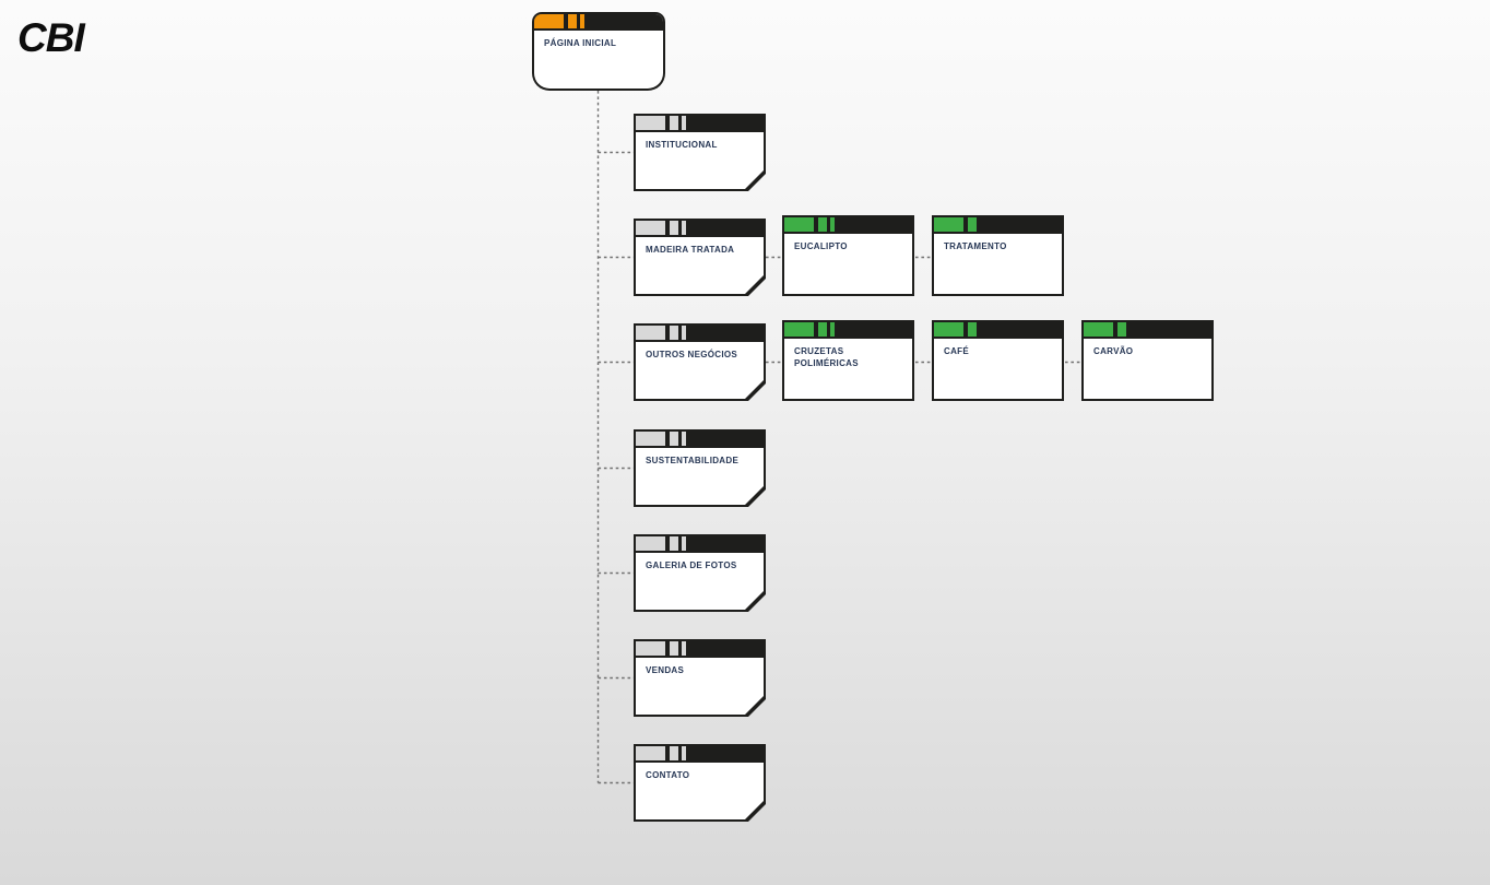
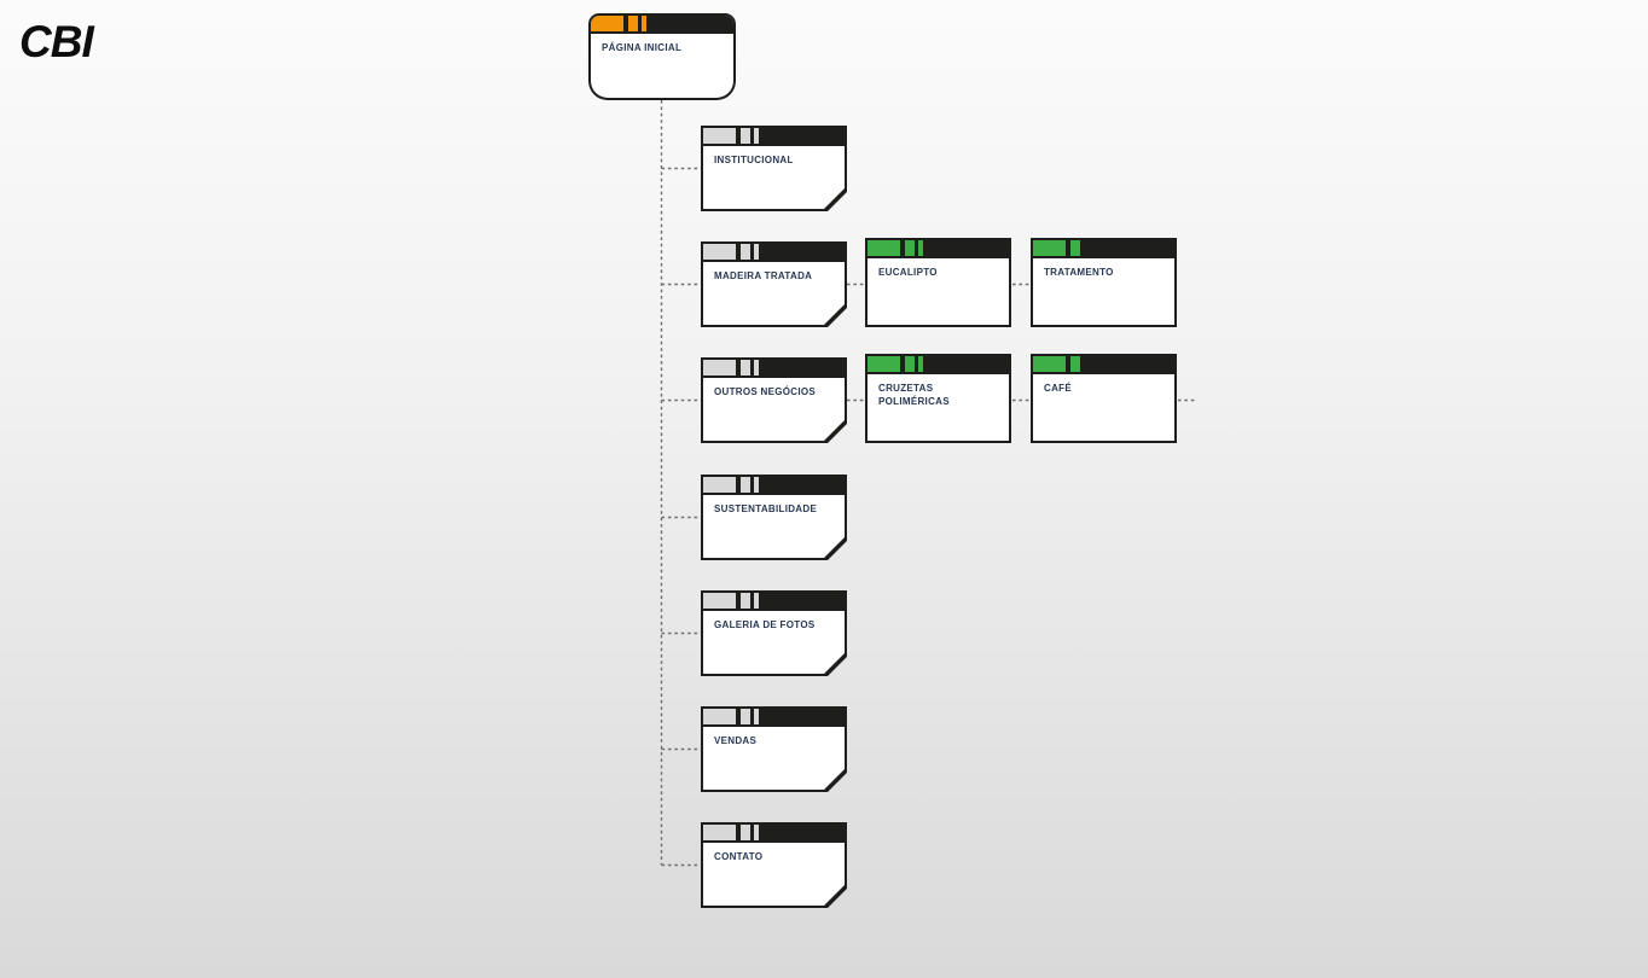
  CBI
  PÁGINA INICIAL
  INSTITUCIONAL
  MADEIRA TRATADA
  EUCALIPTO
  TRATAMENTO
  OUTROS NEGÓCIOS
  CRUZETAS POLIMÉRICAS
  CAFÉ
- CARVÃO
  SUSTENTABILIDADE
  GALERIA DE FOTOS
  VENDAS
  CONTATO
